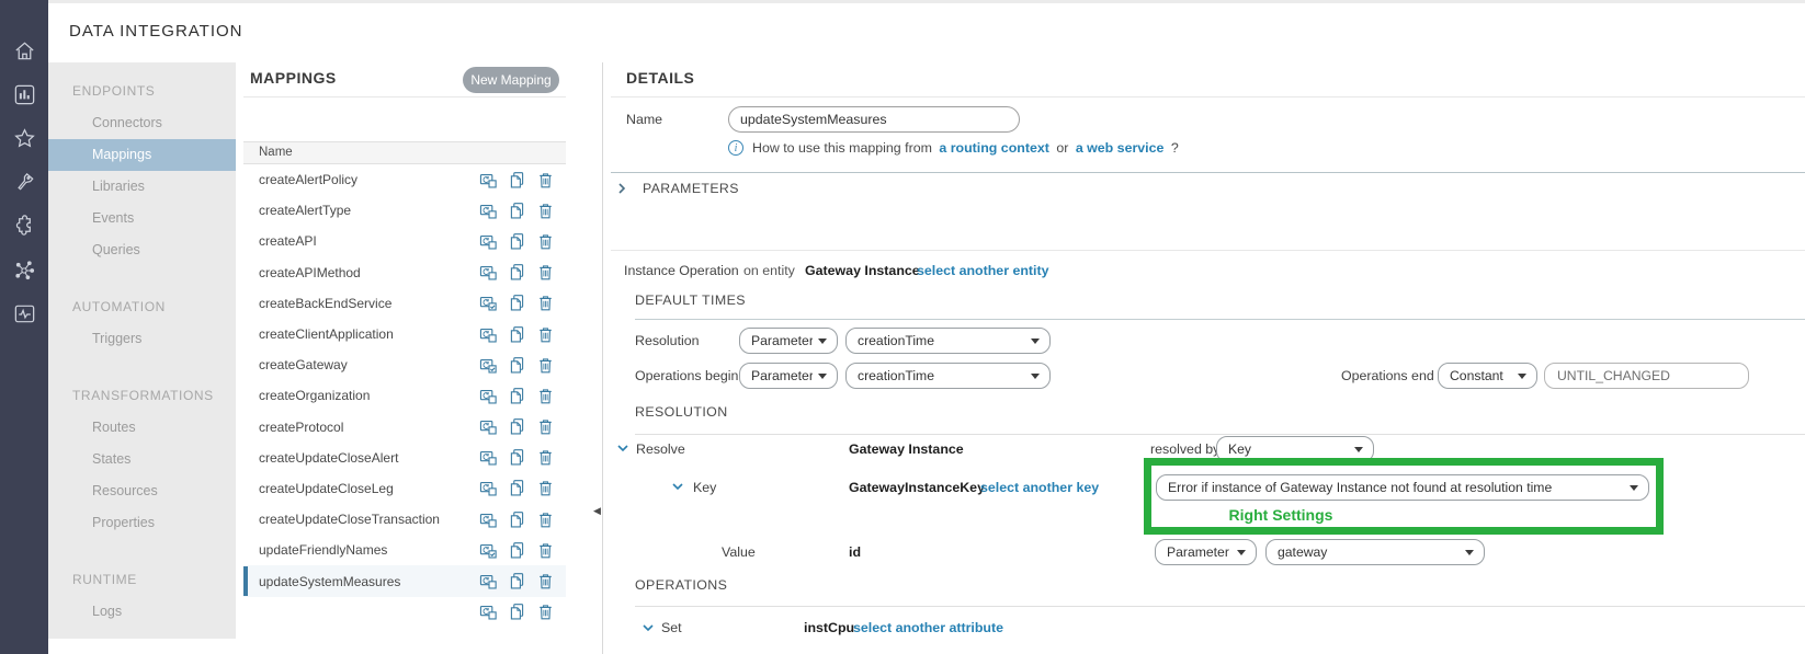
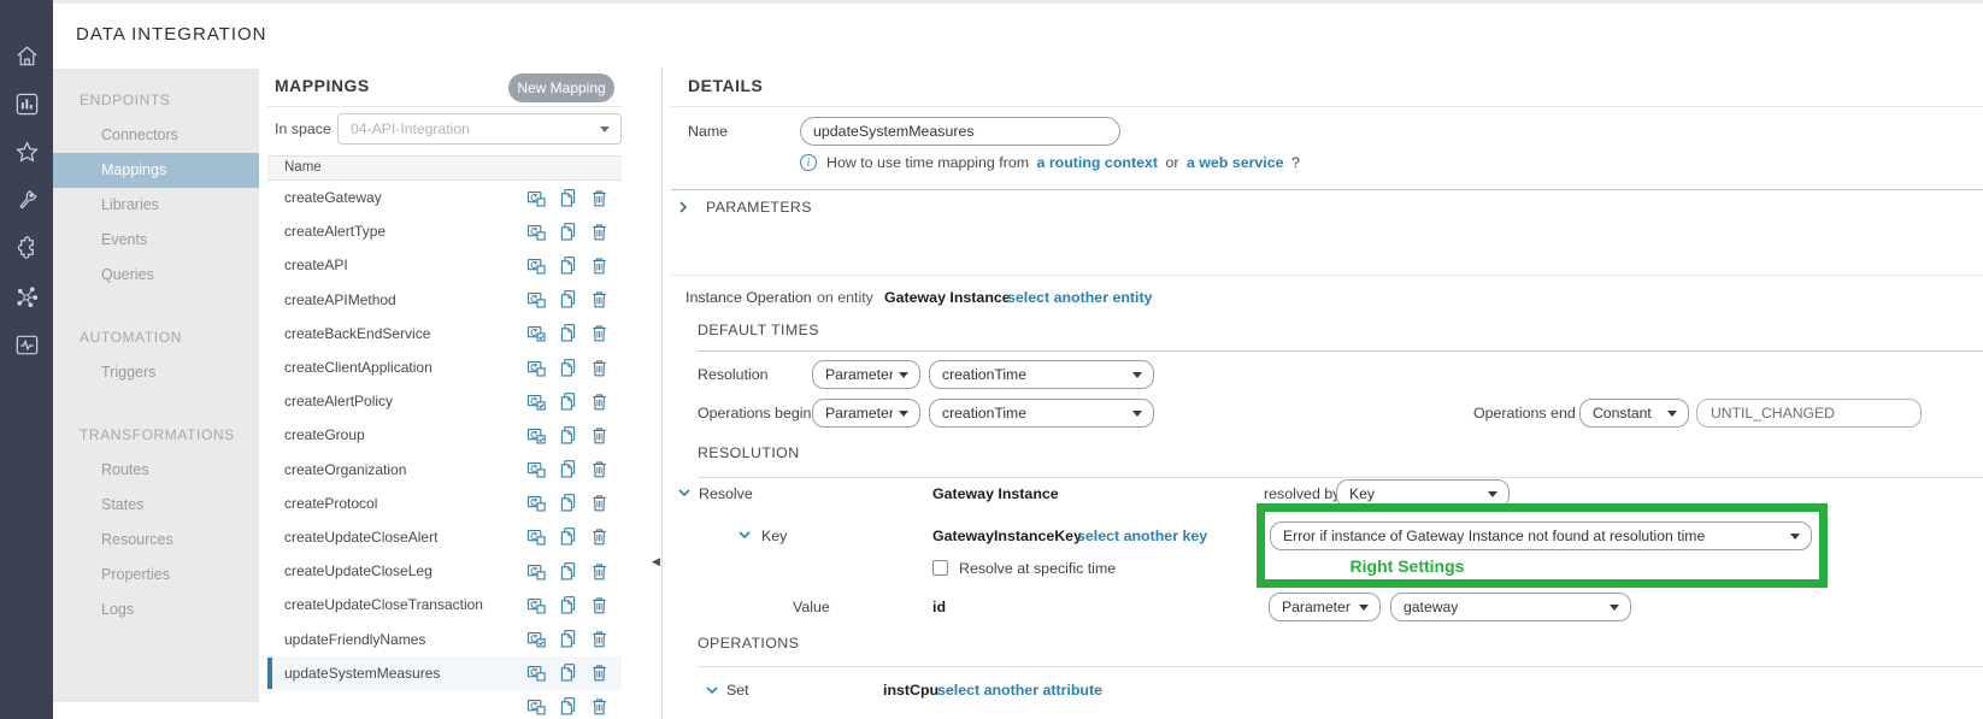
  DATA INTEGRATION
  ENDPOINTS
  Connectors
  Mappings
  Libraries
  Events
  Queries
  AUTOMATION
  Triggers
  TRANSFORMATIONS
  Routes
  States
  Resources
  Properties
- RUNTIME
  Logs
  MAPPINGS
  New Mapping
+ In space
+ 04-API-Integration
  Name
- createAlertPolicy
+ createGateway
  createAlertType
  createAPI
  createAPIMethod
  createBackEndService
  createClientApplication
- createGateway
+ createAlertPolicy
+ createGroup
  createOrganization
  createProtocol
  createUpdateCloseAlert
  createUpdateCloseLeg
  createUpdateCloseTransaction
  updateFriendlyNames
  updateSystemMeasures
  ◀
  DETAILS
  Name
  updateSystemMeasures
  i
- How to use this mapping from a routing context or a web service ?
+ How to use time mapping from a routing context or a web service ?
  PARAMETERS
  Instance Operation
  on entity
  Gateway Instance
  select another entity
  DEFAULT TIMES
  Resolution
  Parameter
  creationTime
  Operations begin
  Parameter
  creationTime
  Operations end
  Constant
  UNTIL_CHANGED
  RESOLUTION
  Resolve
  Gateway Instance
  resolved b
  Key
  Key
  GatewayInstanceKey
  select another key
  Error if instance of Gateway Instance not found at resolution time
  Right Settings
+ Resolve at specific time
  Value
  id
  Parameter
  gateway
  OPERATIONS
  Set
  instCpu
  select another attribute
